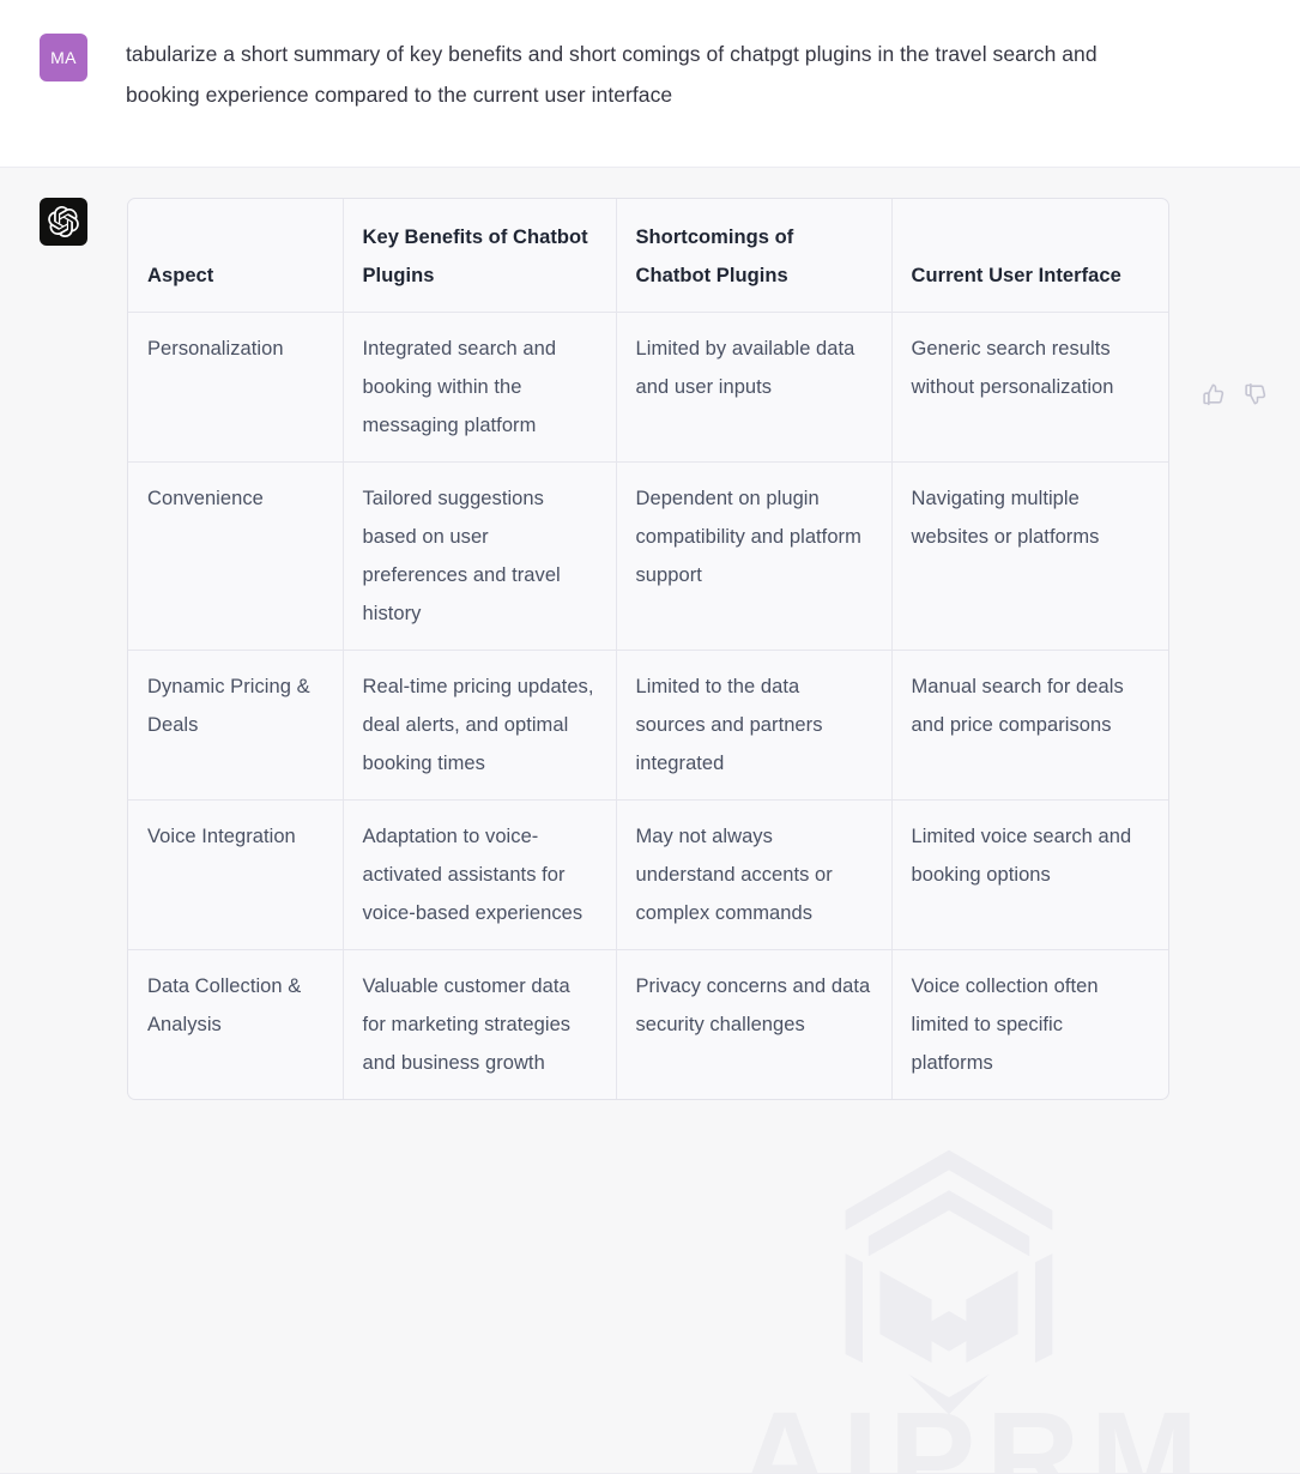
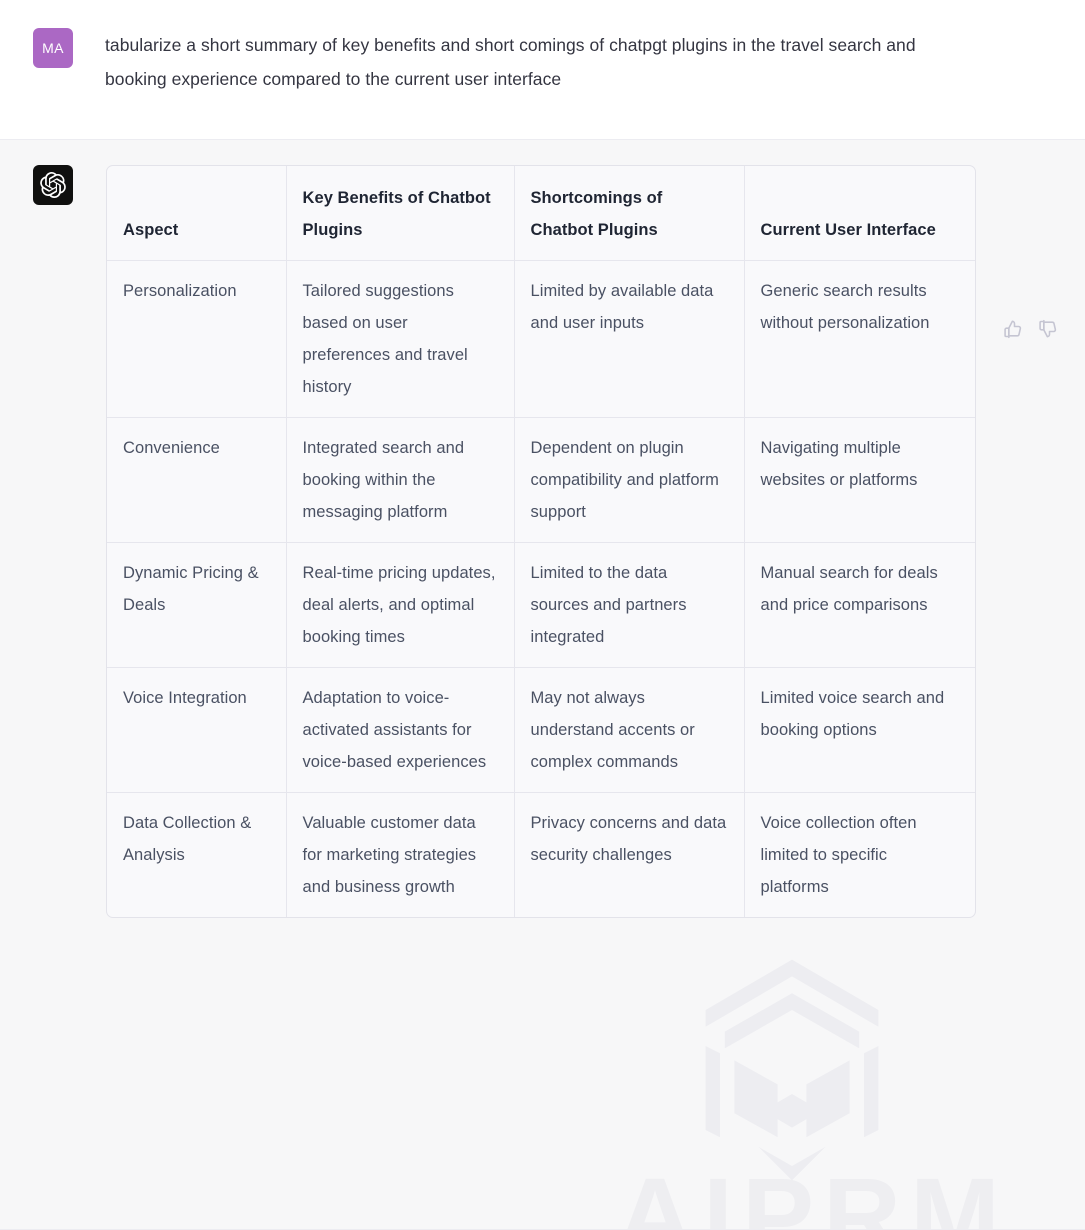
  MA
  tabularize a short summary of key benefits and short comings of chatpgt plugins in the travel search and booking experience compared to the current user interface
  Aspect	Key Benefits of Chatbot Plugins	Shortcomings of Chatbot Plugins	Current User Interface
- Personalization	Integrated search and booking within the messaging platform	Limited by available data and user inputs	Generic search results without personalization
+ Personalization	Tailored suggestions based on user preferences and travel history	Limited by available data and user inputs	Generic search results without personalization
- Convenience	Tailored suggestions based on user preferences and travel history	Dependent on plugin compatibility and platform support	Navigating multiple websites or platforms
+ Convenience	Integrated search and booking within the messaging platform	Dependent on plugin compatibility and platform support	Navigating multiple websites or platforms
  Dynamic Pricing & Deals	Real-time pricing updates, deal alerts, and optimal booking times	Limited to the data sources and partners integrated	Manual search for deals and price comparisons
  Voice Integration	Adaptation to voice-activated assistants for voice-based experiences	May not always understand accents or complex commands	Limited voice search and booking options
  Data Collection & Analysis	Valuable customer data for marketing strategies and business growth	Privacy concerns and data security challenges	Voice collection often limited to specific platforms
